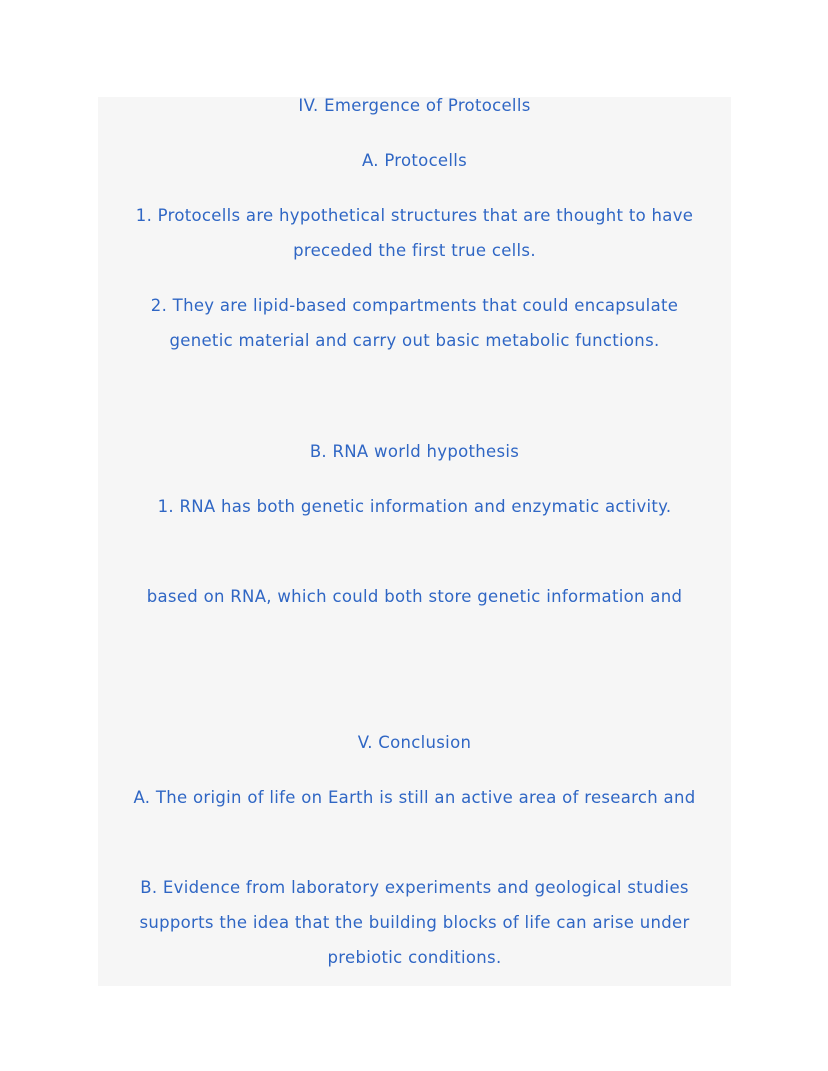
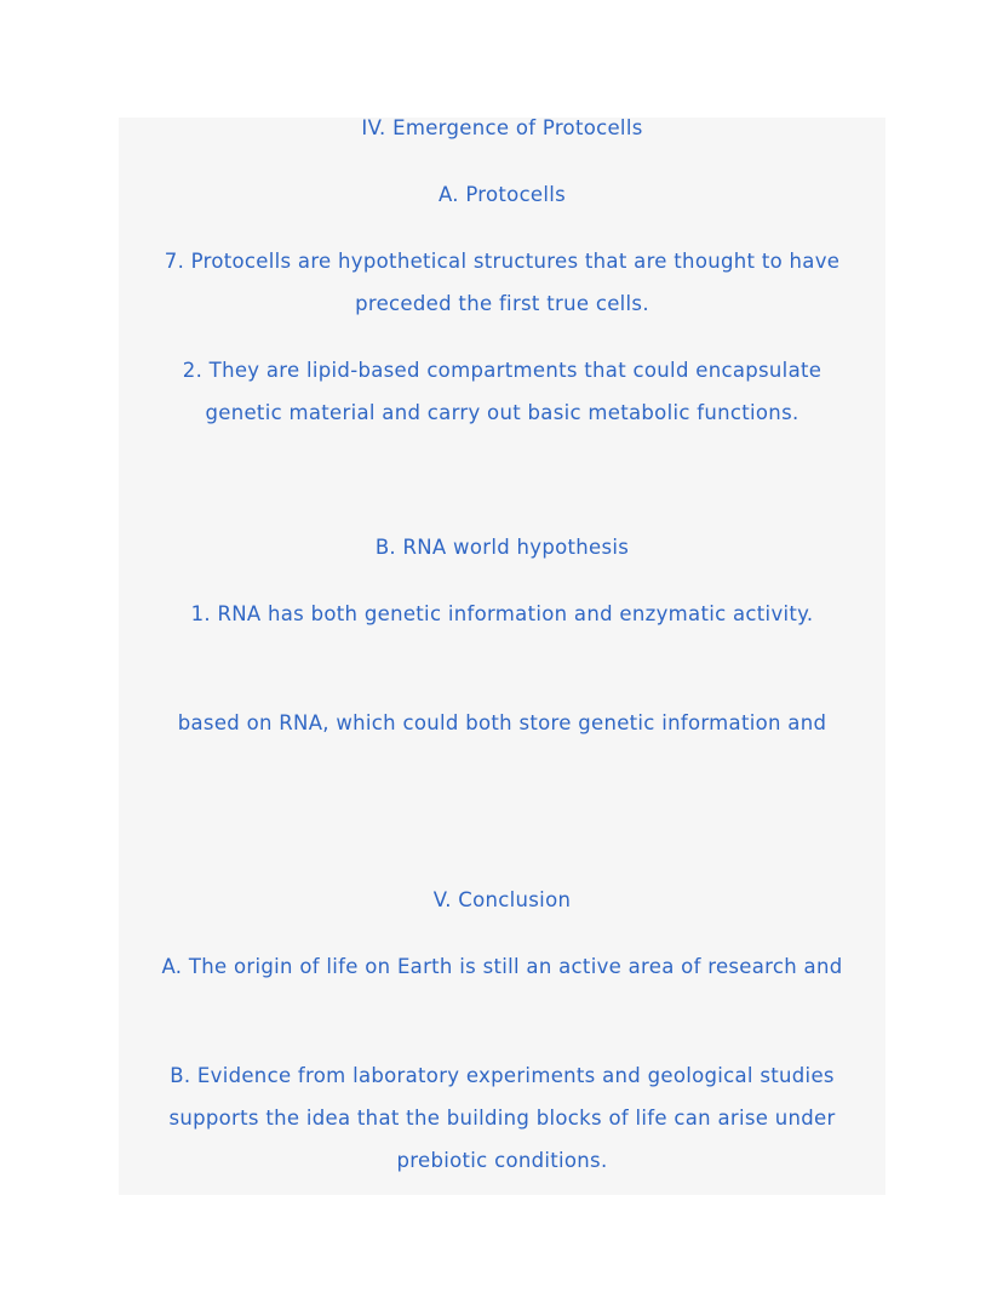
  IV. Emergence of Protocells
  A. Protocells
- 1. Protocells are hypothetical structures that are thought to have
+ 7. Protocells are hypothetical structures that are thought to have
  preceded the first true cells.
  2. They are lipid-based compartments that could encapsulate
  genetic material and carry out basic metabolic functions.
  B. RNA world hypothesis
  1. RNA has both genetic information and enzymatic activity.
  based on RNA, which could both store genetic information and
  V. Conclusion
  A. The origin of life on Earth is still an active area of research and
  B. Evidence from laboratory experiments and geological studies
  supports the idea that the building blocks of life can arise under
  prebiotic conditions.
